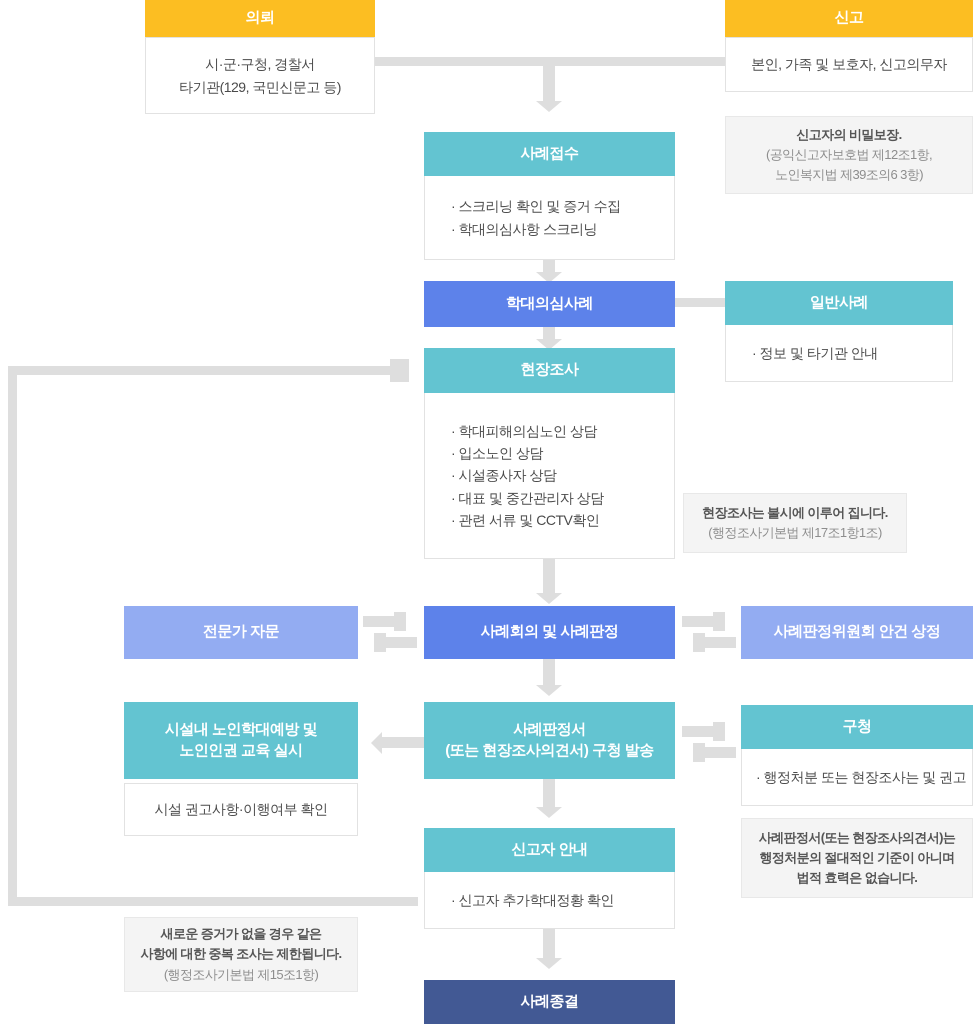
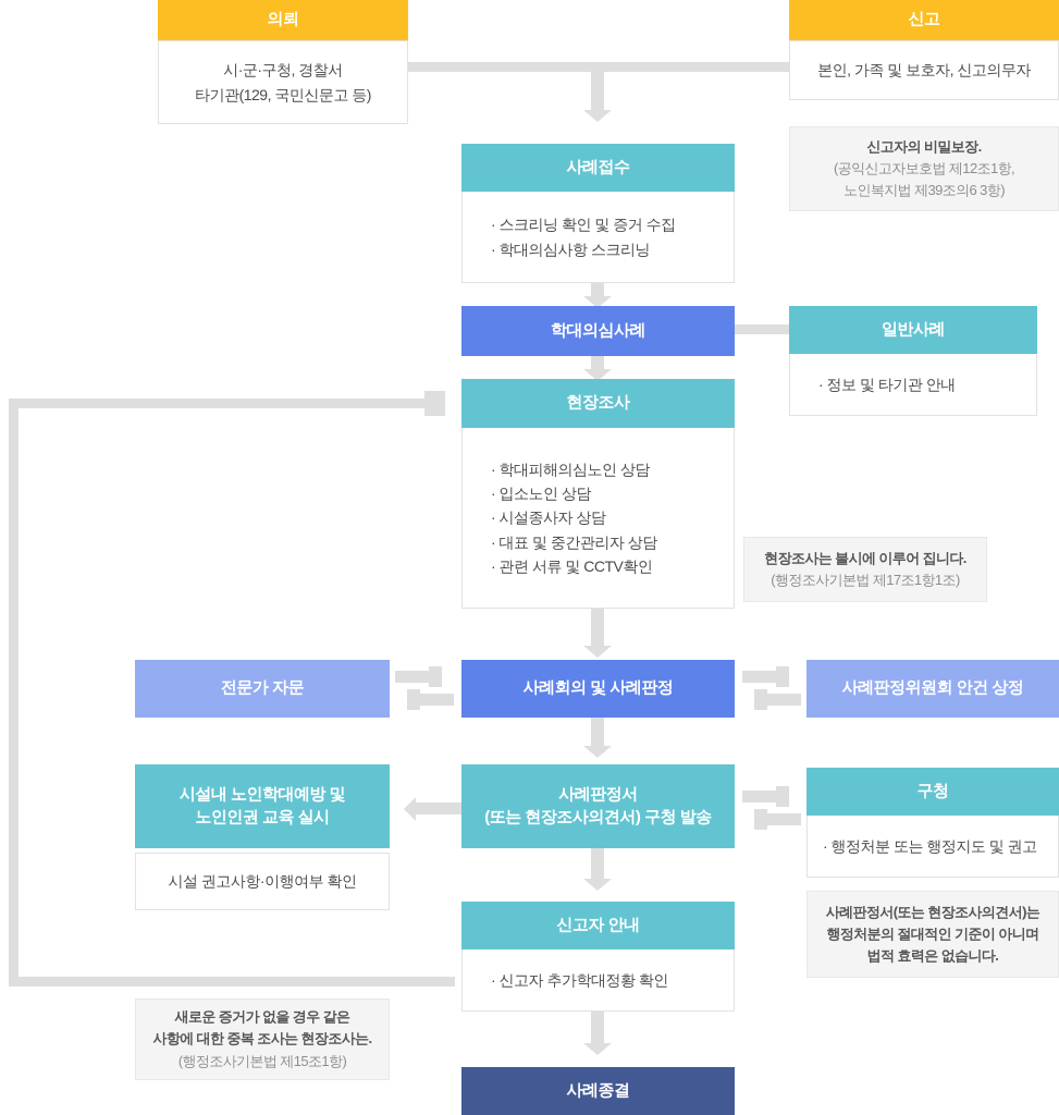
  의뢰
  시·군·구청, 경찰서
  타기관(129, 국민신문고 등)
  신고
  본인, 가족 및 보호자, 신고의무자
  신고자의 비밀보장.
  (공익신고자보호법 제12조1항,
  노인복지법 제39조의6 3항)
  사례접수
  · 스크리닝 확인 및 증거 수집
  · 학대의심사항 스크리닝
  학대의심사례
  일반사례
  · 정보 및 타기관 안내
  현장조사
  · 학대피해의심노인 상담
  · 입소노인 상담
  · 시설종사자 상담
  · 대표 및 중간관리자 상담
  · 관련 서류 및 CCTV확인
  현장조사는 불시에 이루어 집니다.
  (행정조사기본법 제17조1항1조)
  전문가 자문
  사례회의 및 사례판정
  사례판정위원회 안건 상정
  시설내 노인학대예방 및
  노인인권 교육 실시
  시설 권고사항·이행여부 확인
  사례판정서
  (또는 현장조사의견서) 구청 발송
  구청
- · 행정처분 또는 현장조사는 및 권고
+ · 행정처분 또는 행정지도 및 권고
  사례판정서(또는 현장조사의견서)는
  행정처분의 절대적인 기준이 아니며
  법적 효력은 없습니다.
  신고자 안내
  · 신고자 추가학대정황 확인
  새로운 증거가 없을 경우 같은
- 사항에 대한 중복 조사는 제한됩니다.
+ 사항에 대한 중복 조사는 현장조사는.
  (행정조사기본법 제15조1항)
  사례종결
